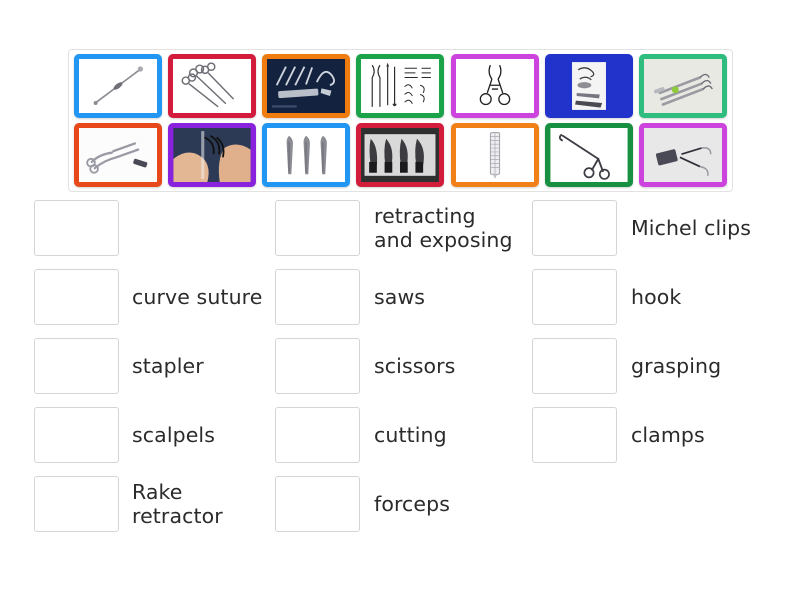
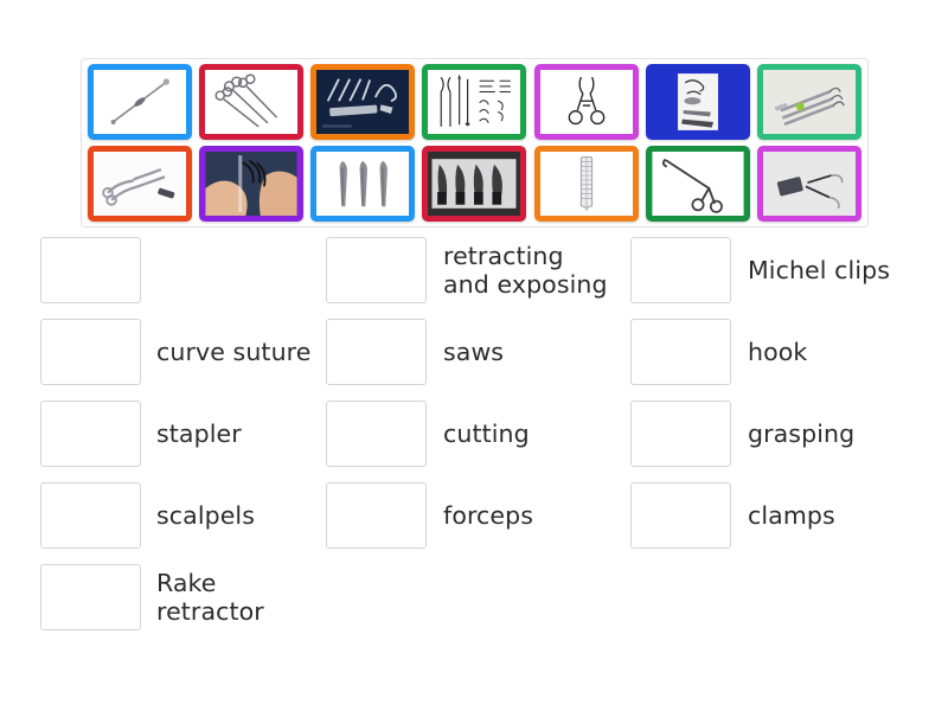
  curve suture
  stapler
  scalpels
  Rake
  retractor
  retracting
  and exposing
  saws
- scissors
  cutting
  forceps
  Michel clips
  hook
  grasping
  clamps
